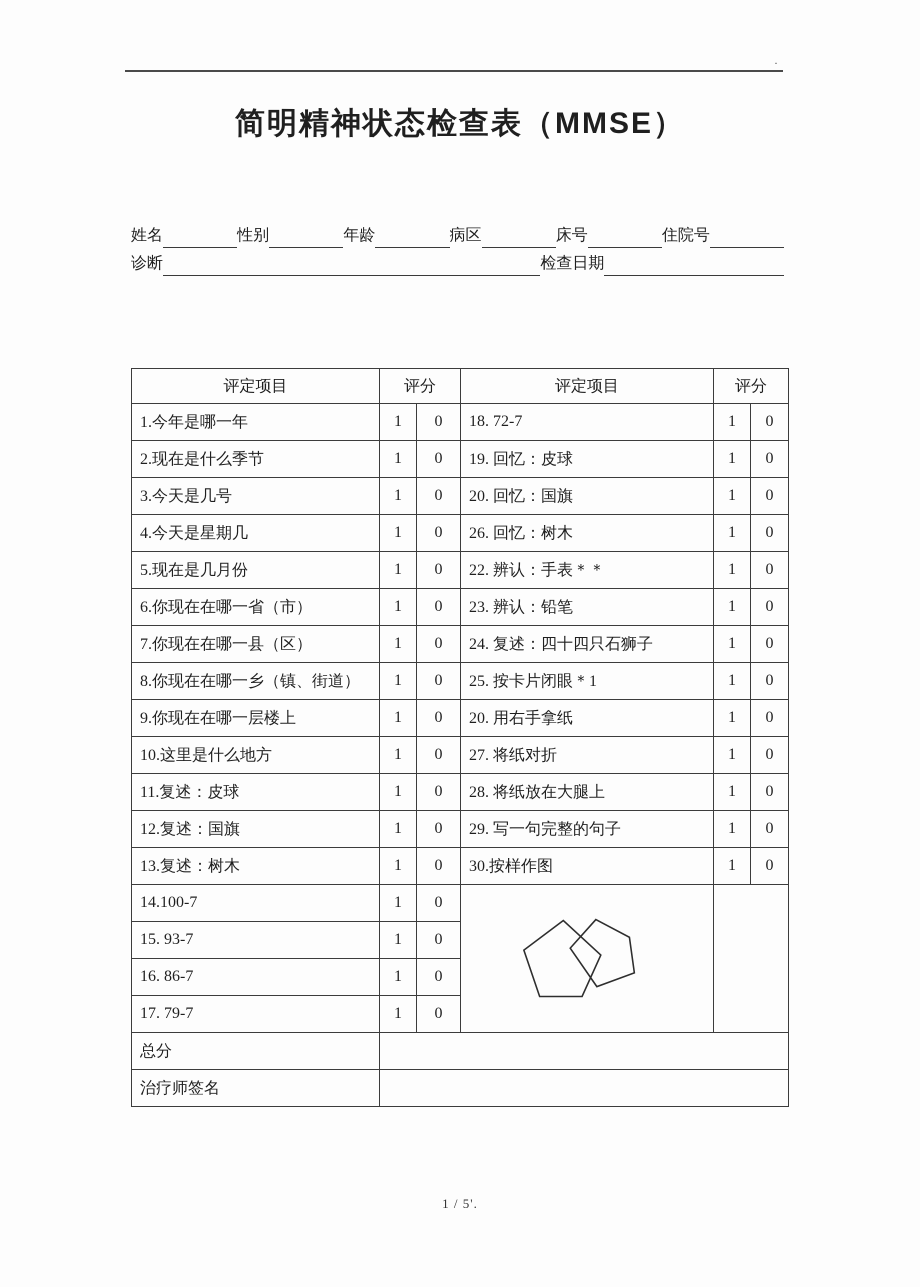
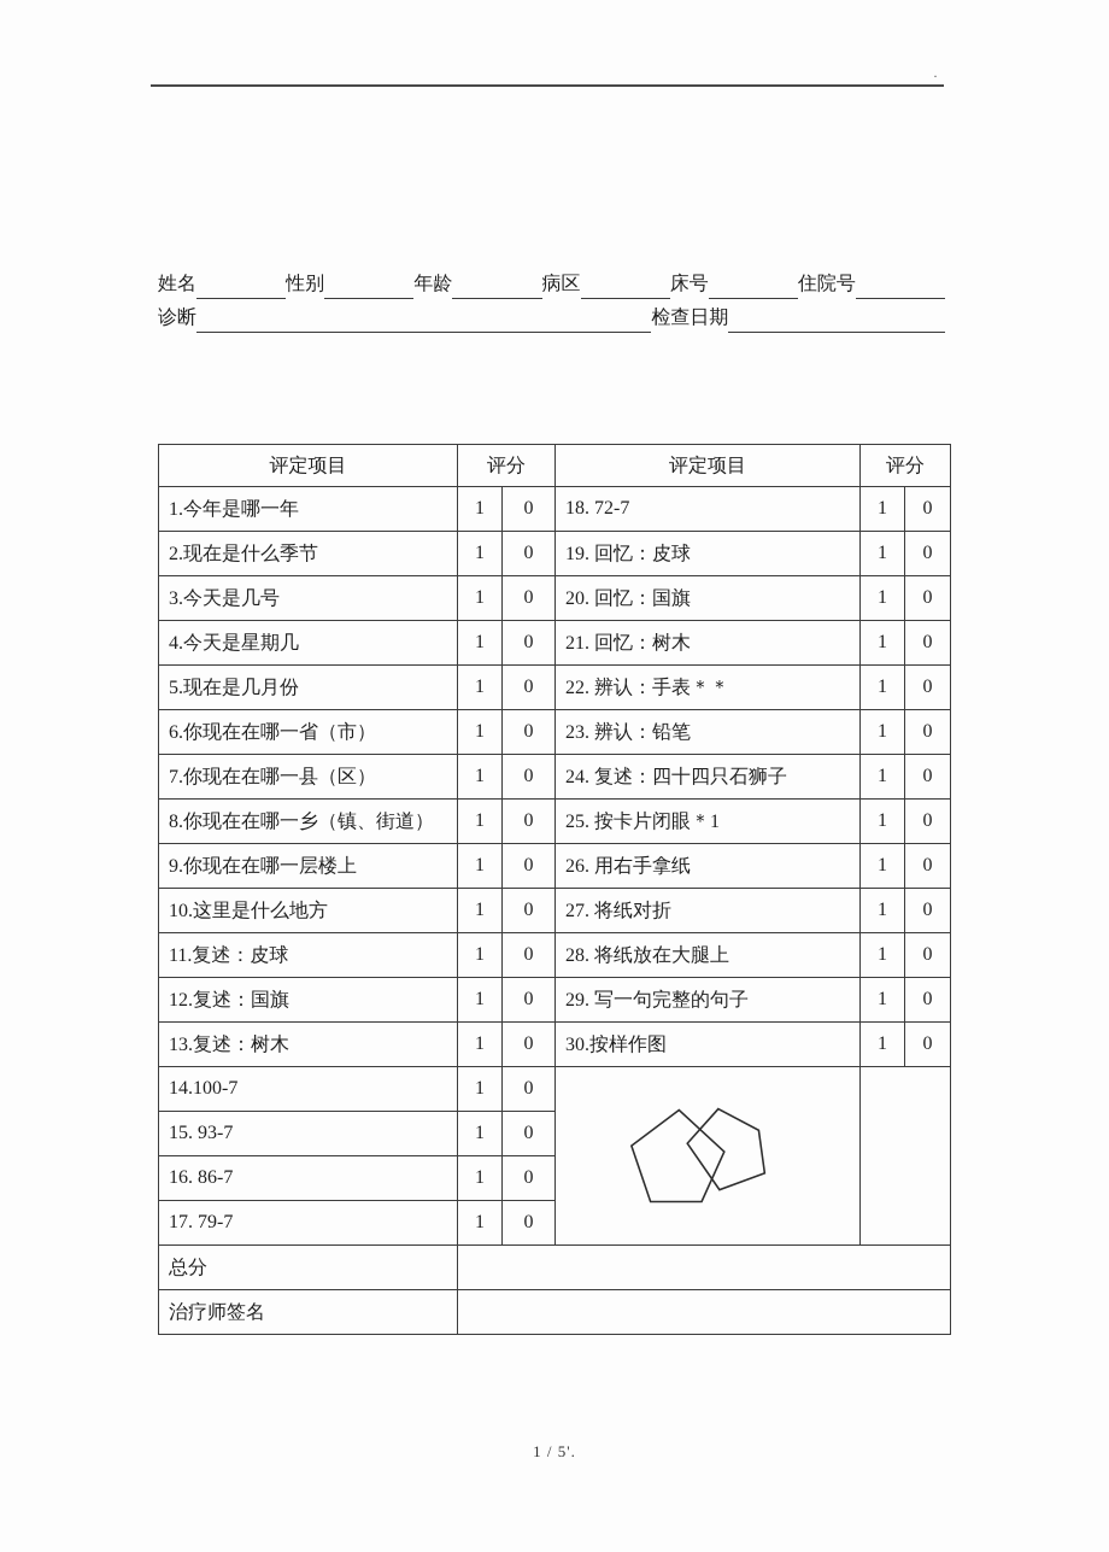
  ·
- 简明精神状态检查表（MMSE）
  姓名
  性别
  年龄
  病区
  床号
  住院号
  诊断
  检查日期
  评定项目	评分	评定项目	评分
  1.今年是哪一年	1	0	18. 72-7	1	0
  2.现在是什么季节	1	0	19. 回忆：皮球	1	0
  3.今天是几号	1	0	20. 回忆：国旗	1	0
- 4.今天是星期几	1	0	26. 回忆：树木	1	0
+ 4.今天是星期几	1	0	21. 回忆：树木	1	0
  5.现在是几月份	1	0	22. 辨认：手表＊＊	1	0
  6.你现在在哪一省（市）	1	0	23. 辨认：铅笔	1	0
  7.你现在在哪一县（区）	1	0	24. 复述：四十四只石狮子	1	0
  8.你现在在哪一乡（镇、街道）	1	0	25. 按卡片闭眼＊1	1	0
- 9.你现在在哪一层楼上	1	0	20. 用右手拿纸	1	0
+ 9.你现在在哪一层楼上	1	0	26. 用右手拿纸	1	0
  10.这里是什么地方	1	0	27. 将纸对折	1	0
  11.复述：皮球	1	0	28. 将纸放在大腿上	1	0
  12.复述：国旗	1	0	29. 写一句完整的句子	1	0
  13.复述：树木	1	0	30.按样作图	1	0
  14.100-7	1	0
  15. 93-7	1	0
  16. 86-7	1	0
  17. 79-7	1	0
  总分
  治疗师签名
  1 / 5'.
